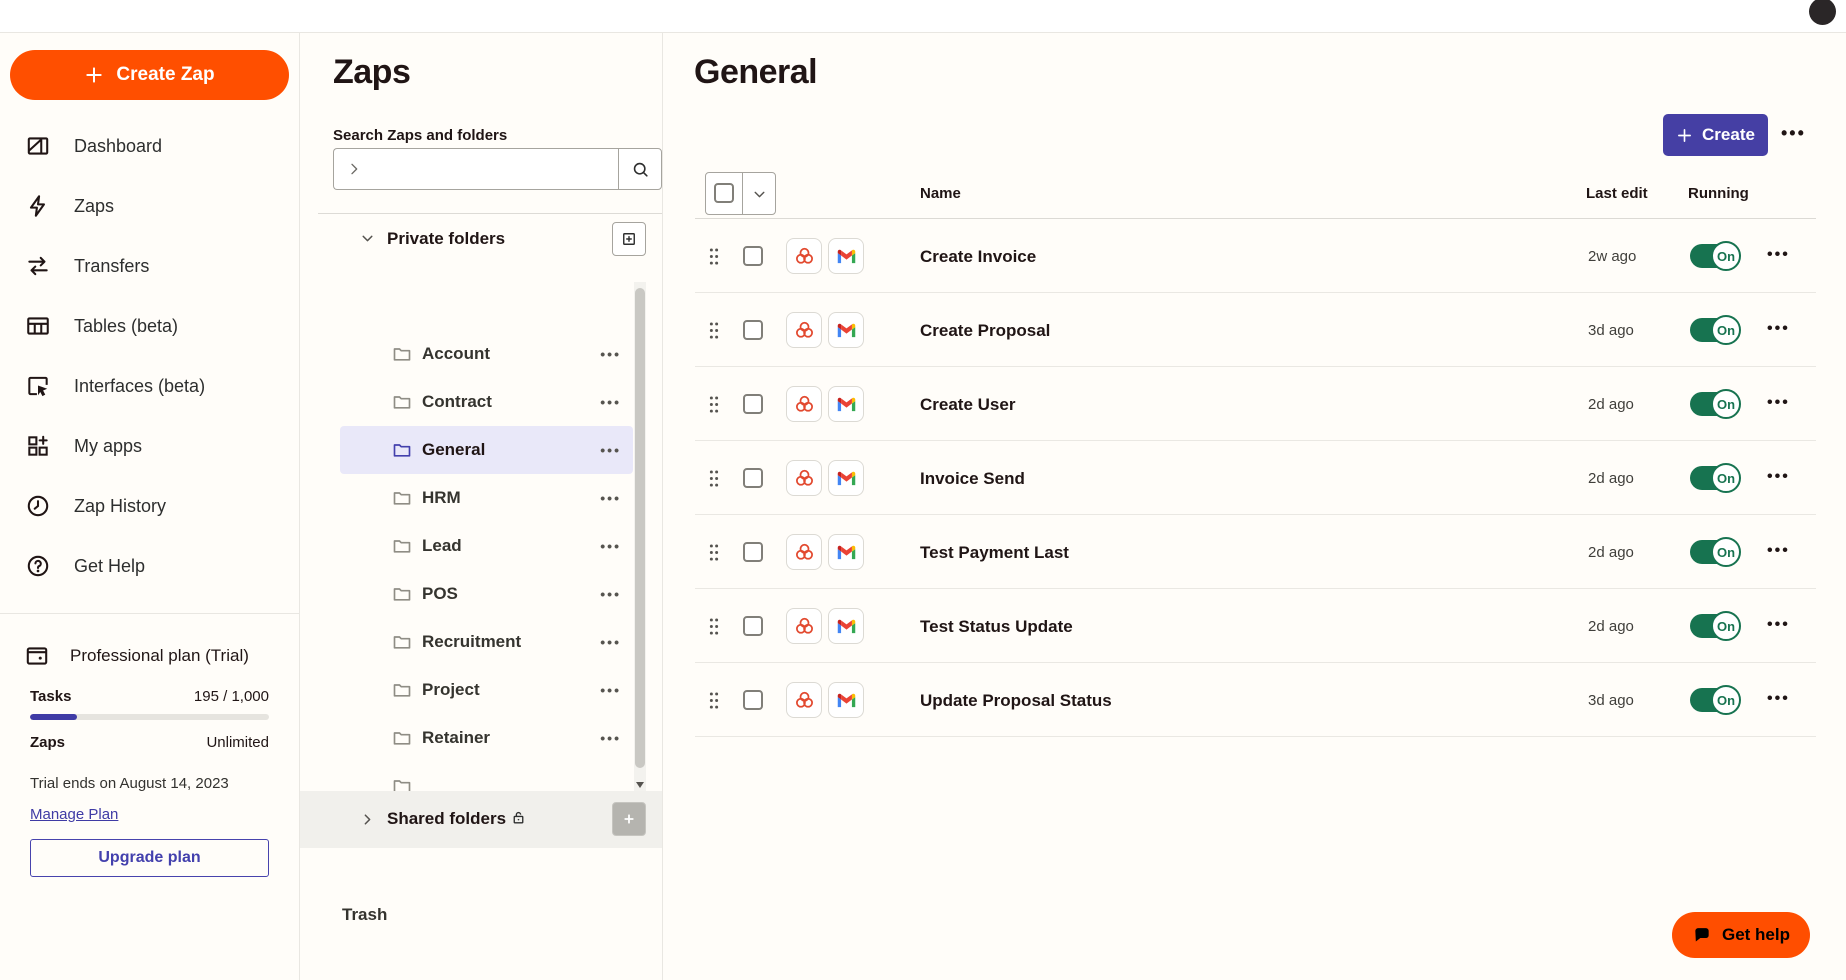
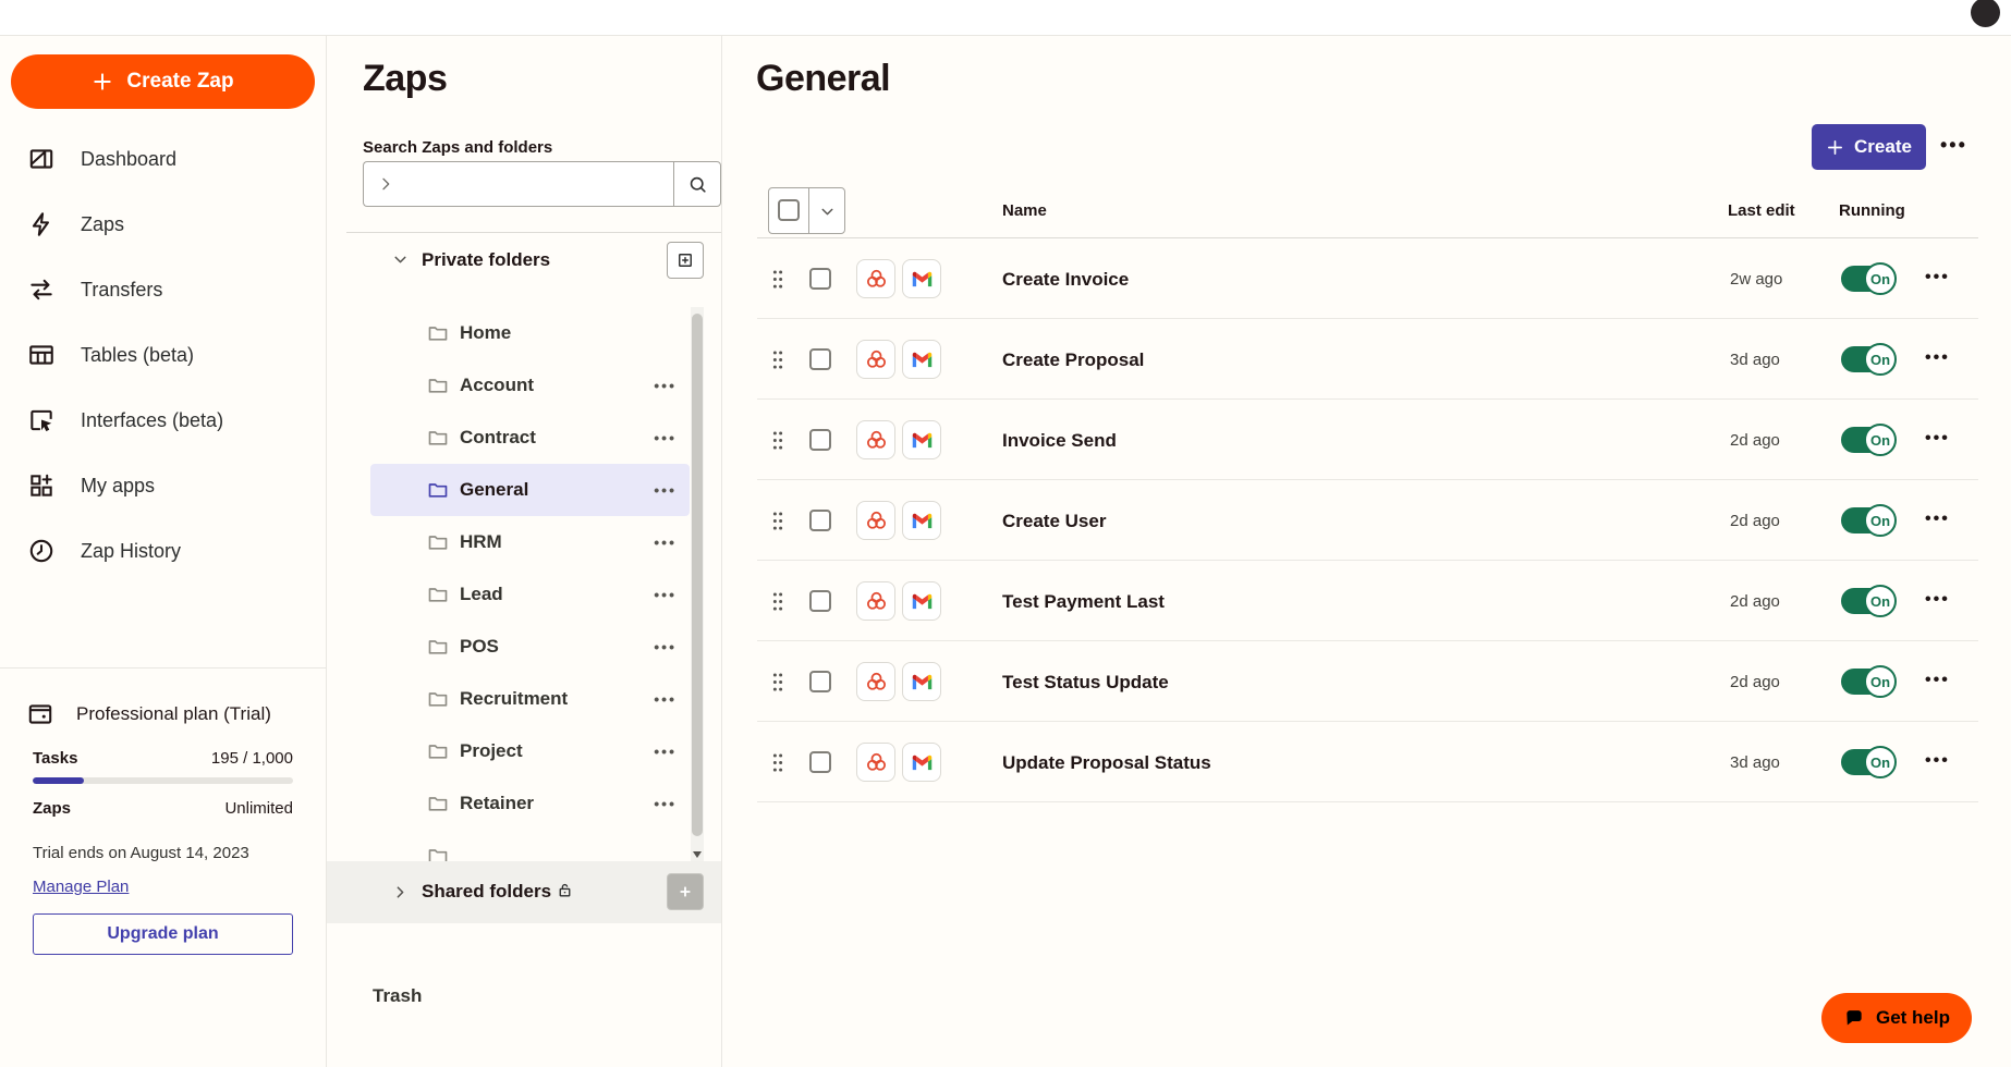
  Create Zap
  Dashboard
  Zaps
  Transfers
  Tables (beta)
  Interfaces (beta)
  My apps
  Zap History
- Get Help
  Professional plan (Trial)
  Tasks
  195 / 1,000
  Zaps
  Unlimited
  Trial ends on August 14, 2023
  Manage Plan
  Upgrade plan
  Zaps
  Search Zaps and folders
  Private folders
+ Home
  Account
  •••
  Contract
  •••
  General
  •••
  HRM
  •••
  Lead
  •••
  POS
  •••
  Recruitment
  •••
  Project
  •••
  Retainer
  •••
  Shared folders
  Trash
  General
  Create
  •••
  Name
  Last edit
  Running
  Create Invoice
  2w ago
  On
  •••
  Create Proposal
  3d ago
  On
  •••
- Create User
+ Invoice Send
  2d ago
  On
  •••
- Invoice Send
+ Create User
  2d ago
  On
  •••
  Test Payment Last
  2d ago
  On
  •••
  Test Status Update
  2d ago
  On
  •••
  Update Proposal Status
  3d ago
  On
  •••
  Get help
